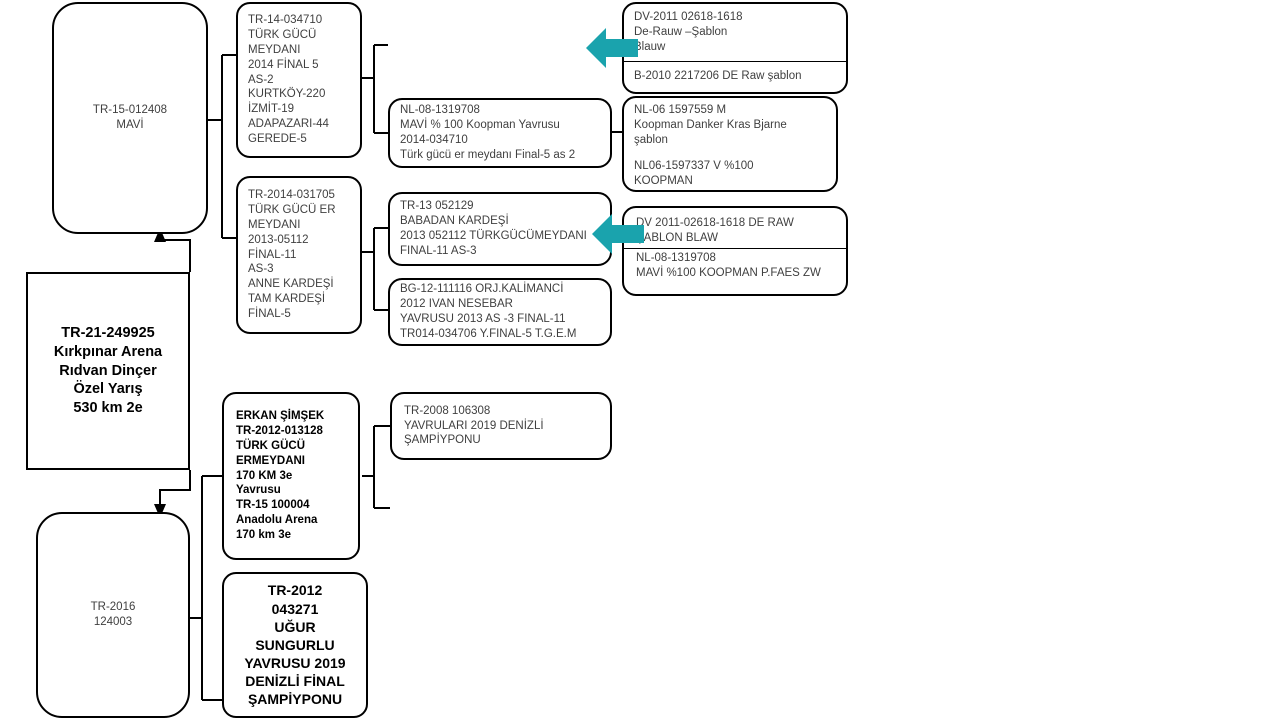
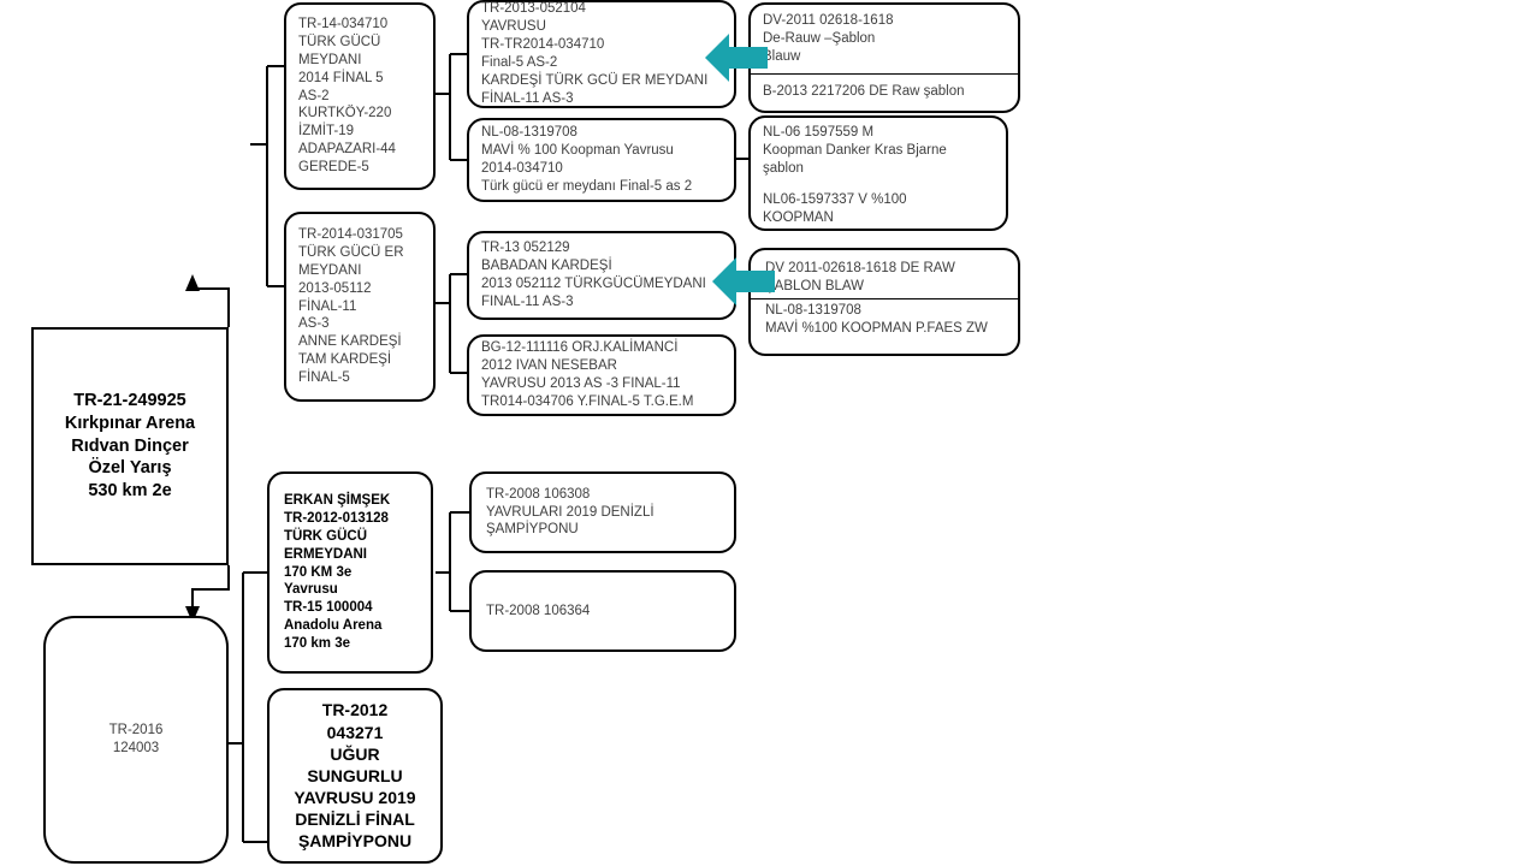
  TR-21-249925
  Kırkpınar Arena
  Rıdvan Dinçer
  Özel Yarış
  530 km 2e
- TR-15-012408
- MAVİ
  TR-2016
  124003
  TR-14-034710
  TÜRK GÜCÜ
  MEYDANI
  2014 FİNAL 5
  AS-2
  KURTKÖY-220
  İZMİT-19
  ADAPAZARI-44
  GEREDE-5
  TR-2014-031705
  TÜRK GÜCÜ ER
  MEYDANI
  2013-05112
  FİNAL-11
  AS-3
  ANNE KARDEŞİ
  TAM KARDEŞİ
  FİNAL-5
+ TR-2013-052104
+ YAVRUSU
+ TR-TR2014-034710
+ Final-5 AS-2
+ KARDEŞİ TÜRK GCÜ ER MEYDANI
+ FİNAL-11 AS-3
  NL-08-1319708
  MAVİ % 100 Koopman Yavrusu
  2014-034710
  Türk gücü er meydanı Final-5 as 2
  TR-13 052129
  BABADAN KARDEŞİ
  2013 052112 TÜRKGÜCÜMEYDANI
  FINAL-11 AS-3
  BG-12-111116 ORJ.KALİMANCİ
  2012 IVAN NESEBAR
  YAVRUSU 2013 AS -3 FINAL-11
  TR014-034706 Y.FINAL-5 T.G.E.M
  DV-2011 02618-1618
  De-Rauw –Şablon
  lauw
- B-2010 2217206 DE Raw şablon
+ B-2013 2217206 DE Raw şablon
  NL-06 1597559 M
  Koopman Danker Kras Bjarne
  şablon
  NL06-1597337 V %100
  KOOPMAN
  DV 2011-02618-1618 DE RAW
  ABLON BLAW
  NL-08-1319708
  MAVİ %100 KOOPMAN P.FAES ZW
  ERKAN ŞİMŞEK
  TR-2012-013128
  TÜRK GÜCÜ
  ERMEYDANI
  170 KM 3e
  Yavrusu
  TR-15 100004
  Anadolu Arena
  170 km 3e
  TR-2012
  043271
  UĞUR
  SUNGURLU
  YAVRUSU 2019
  DENİZLİ FİNAL
  ŞAMPİYPONU
  TR-2008 106308
  YAVRULARI 2019 DENİZLİ
  ŞAMPİYPONU
+ TR-2008 106364
